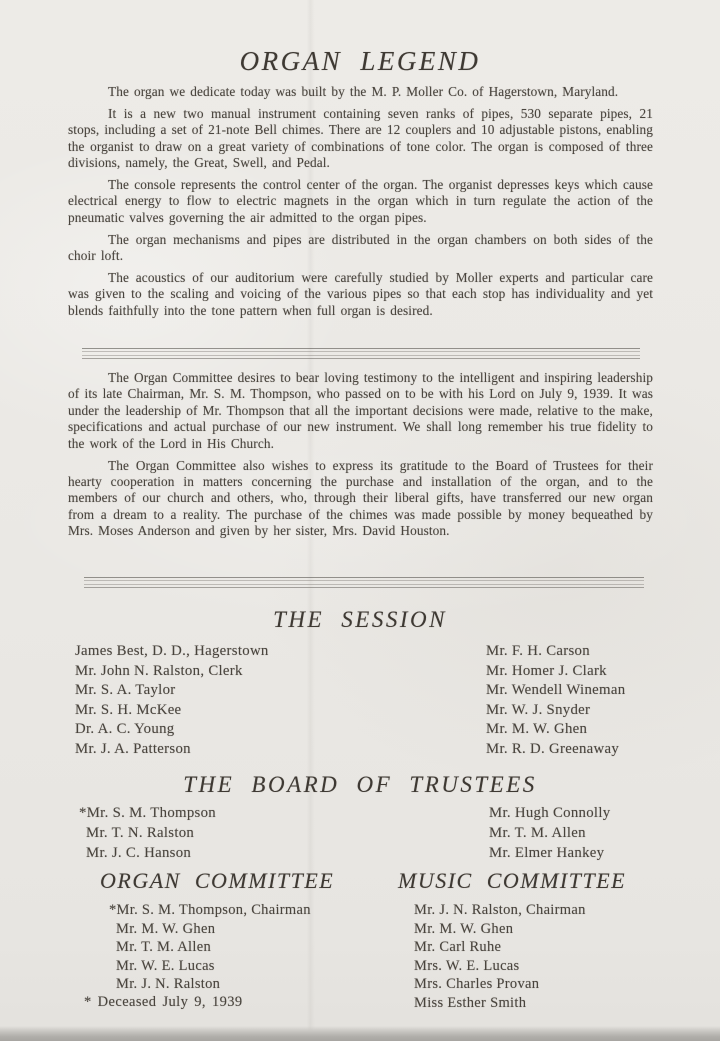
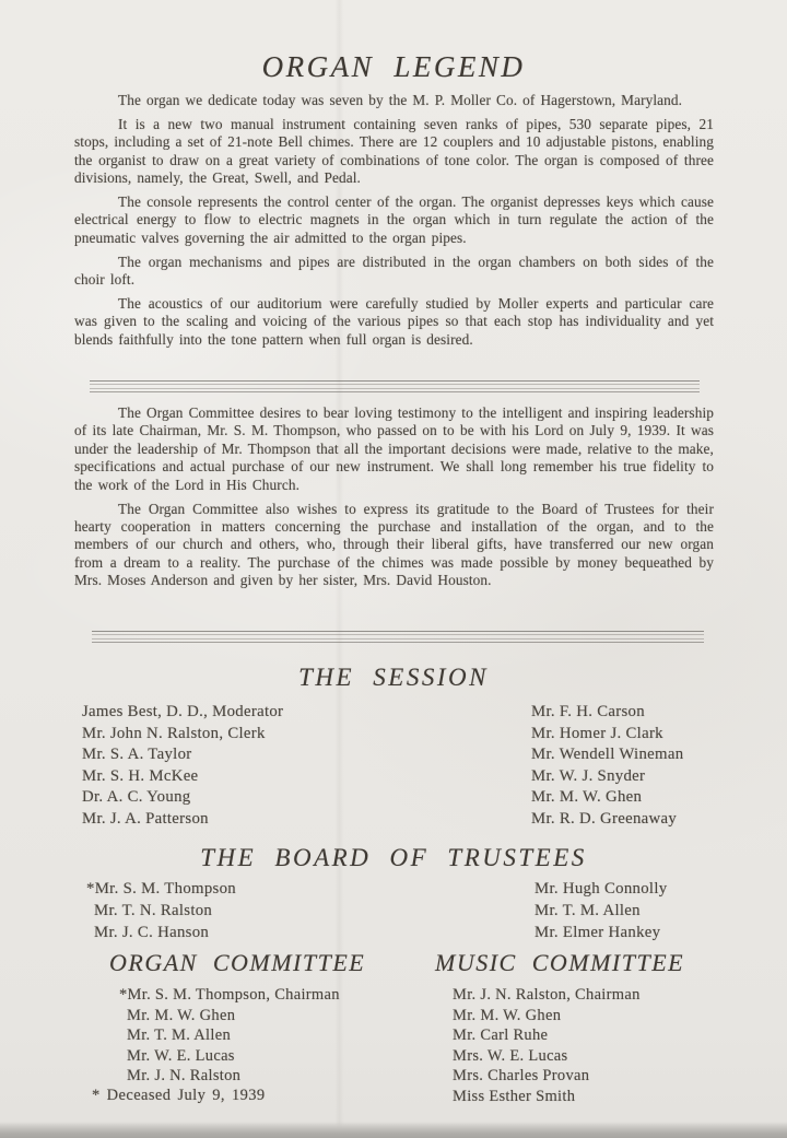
  ORGAN LEGEND
- The organ we dedicate today was built by the M. P. Moller Co. of Hagerstown, Maryland.
+ The organ we dedicate today was seven by the M. P. Moller Co. of Hagerstown, Maryland.
  It is a new two manual instrument containing seven ranks of pipes, 530 separate pipes, 21 stops, including a set of 21-note Bell chimes. There are 12 couplers and 10 adjustable pistons, enabling the organist to draw on a great variety of combinations of tone color. The organ is composed of three divisions, namely, the Great, Swell, and Pedal.
  The console represents the control center of the organ. The organist depresses keys which cause electrical energy to flow to electric magnets in the organ which in turn regulate the action of the pneumatic valves governing the air admitted to the organ pipes.
  The organ mechanisms and pipes are distributed in the organ chambers on both sides of the choir loft.
  The acoustics of our auditorium were carefully studied by Moller experts and particular care was given to the scaling and voicing of the various pipes so that each stop has individuality and yet blends faithfully into the tone pattern when full organ is desired.
  The Organ Committee desires to bear loving testimony to the intelligent and inspiring leadership of its late Chairman, Mr. S. M. Thompson, who passed on to be with his Lord on July 9, 1939. It was under the leadership of Mr. Thompson that all the important decisions were made, relative to the make, specifications and actual purchase of our new instrument. We shall long remember his true fidelity to the work of the Lord in His Church.
  The Organ Committee also wishes to express its gratitude to the Board of Trustees for their hearty cooperation in matters concerning the purchase and installation of the organ, and to the members of our church and others, who, through their liberal gifts, have transferred our new organ from a dream to a reality. The purchase of the chimes was made possible by money bequeathed by Mrs. Moses Anderson and given by her sister, Mrs. David Houston.
  THE SESSION
- James Best, D. D., Hagerstown
+ James Best, D. D., Moderator
  Mr. John N. Ralston, Clerk
  Mr. S. A. Taylor
  Mr. S. H. McKee
  Dr. A. C. Young
  Mr. J. A. Patterson
  Mr. F. H. Carson
  Mr. Homer J. Clark
  Mr. Wendell Wineman
  Mr. W. J. Snyder
  Mr. M. W. Ghen
  Mr. R. D. Greenaway
  THE BOARD OF TRUSTEES
  *Mr. S. M. Thompson
  Mr. T. N. Ralston
  Mr. J. C. Hanson
  Mr. Hugh Connolly
  Mr. T. M. Allen
  Mr. Elmer Hankey
  ORGAN COMMITTEE
  *Mr. S. M. Thompson, Chairman
  Mr. M. W. Ghen
  Mr. T. M. Allen
  Mr. W. E. Lucas
  Mr. J. N. Ralston
  MUSIC COMMITTEE
  Mr. J. N. Ralston, Chairman
  Mr. M. W. Ghen
  Mr. Carl Ruhe
  Mrs. W. E. Lucas
  Mrs. Charles Provan
  Miss Esther Smith
  * Deceased July 9, 1939
